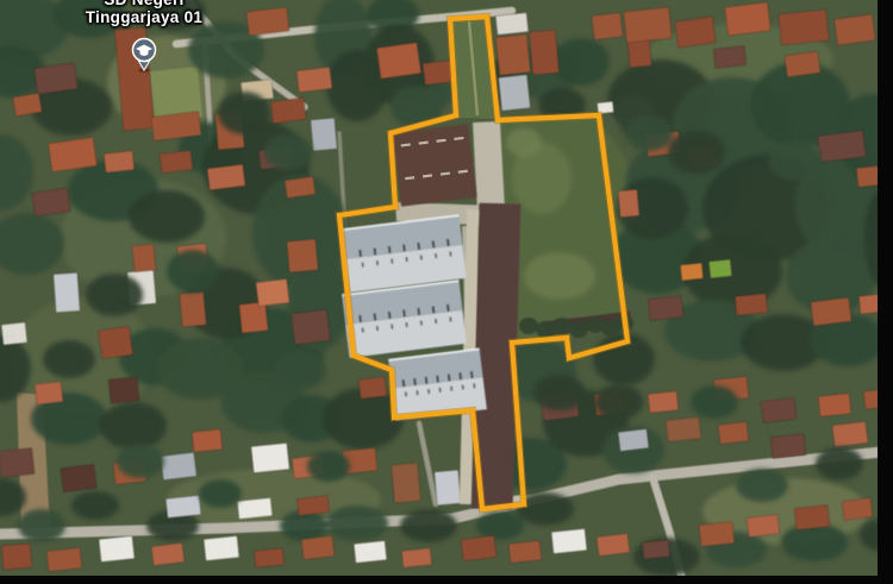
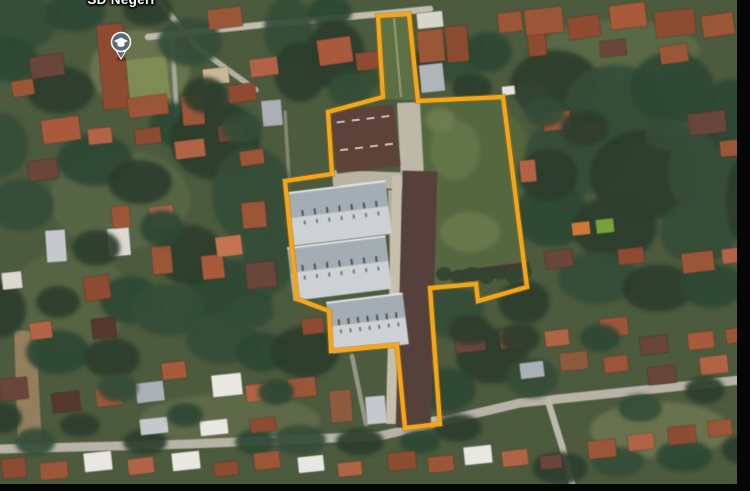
- Tinggarjaya 01
